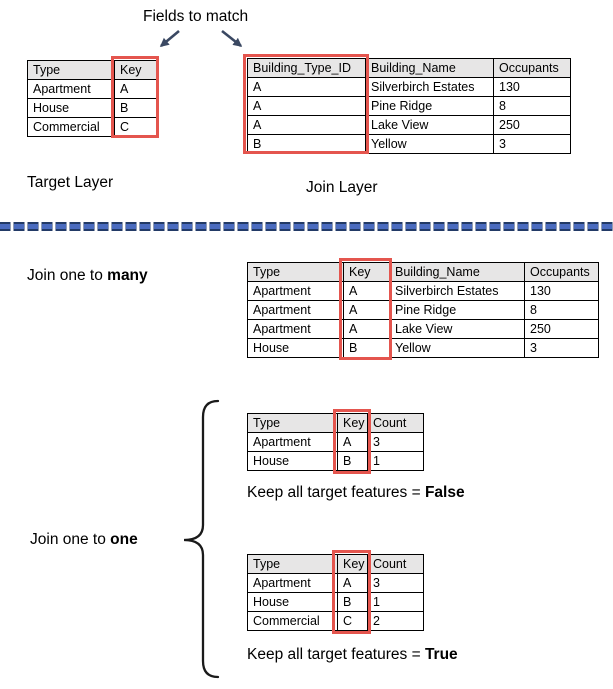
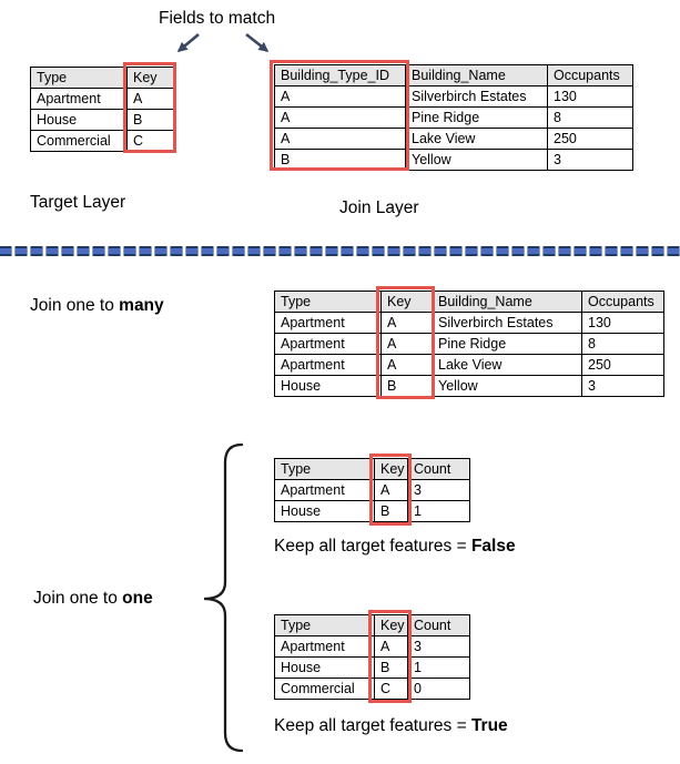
  Fields to match
  Type	Key
  Apartment	A
  House	B
  Commercial	C
  Building_Type_ID	Building_Name	Occupants
  A	Silverbirch Estates	130
  A	Pine Ridge	8
  A	Lake View	250
  B	Yellow	3
  Target Layer
  Join Layer
  Join one to many
  Type	Key	Building_Name	Occupants
  Apartment	A	Silverbirch Estates	130
  Apartment	A	Pine Ridge	8
  Apartment	A	Lake View	250
  House	B	Yellow	3
  Join one to one
  Type	Key	Count
  Apartment	A	3
  House	B	1
  Keep all target features = False
  Type	Key	Count
  Apartment	A	3
  House	B	1
- Commercial	C	2
+ Commercial	C	0
  Keep all target features = True
